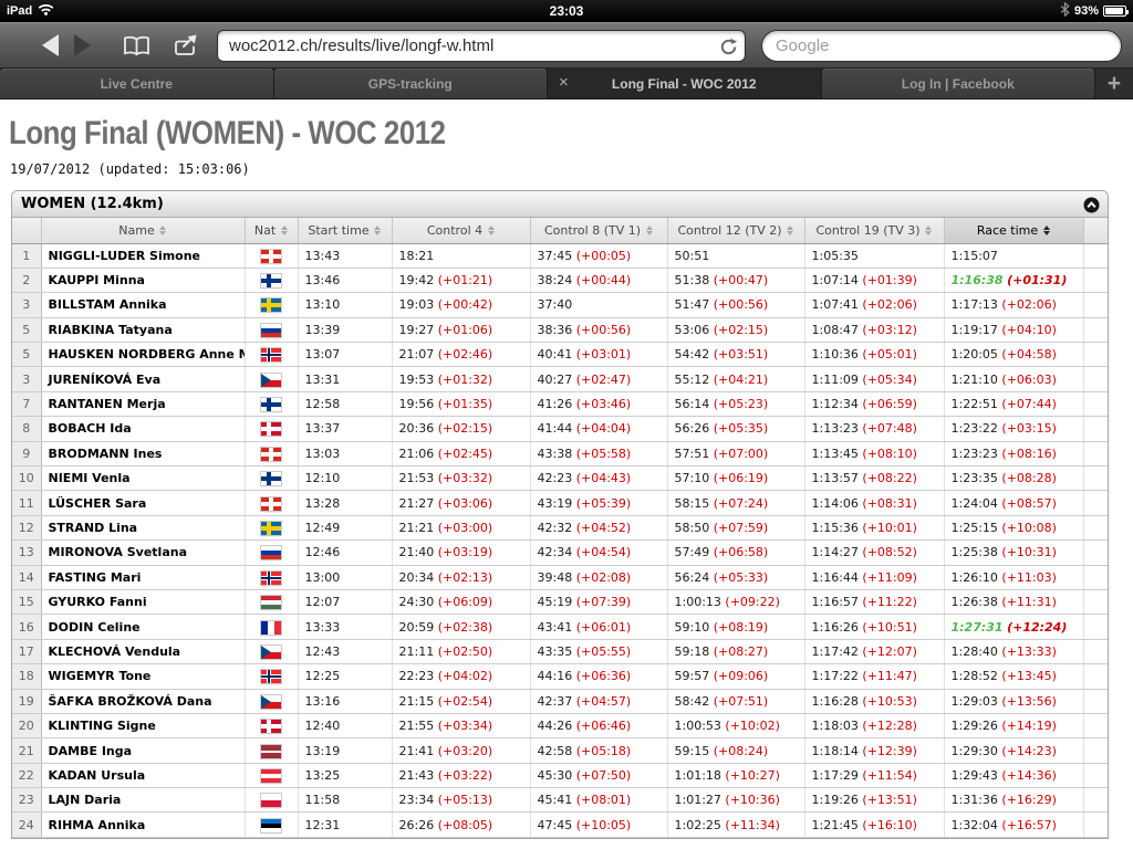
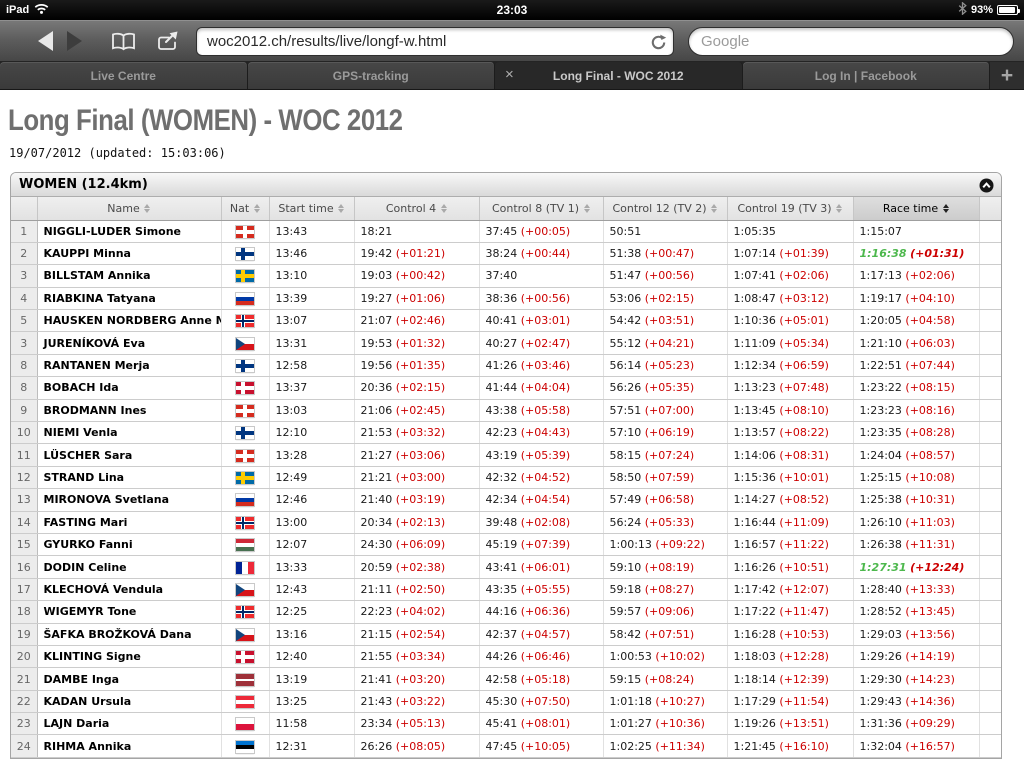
  iPad
  23:03
  93%
  woc2012.ch/results/live/longf-w.html
  Google
  Live Centre
  GPS-tracking
  ×
  Long Final - WOC 2012
  Log In | Facebook
  +
  Long Final (WOMEN) - WOC 2012
  19/07/2012 (updated: 15:03:06)
  WOMEN (12.4km)
  	Name	Nat	Start time	Control 4	Control 8 (TV 1)	Control 12 (TV 2)	Control 19 (TV 3)	Race time
  1	NIGGLI-LUDER Simone		13:43	18:21	37:45 (+00:05)	50:51	1:05:35	1:15:07
  2	KAUPPI Minna		13:46	19:42 (+01:21)	38:24 (+00:44)	51:38 (+00:47)	1:07:14 (+01:39)	1:16:38 (+01:31)
  3	BILLSTAM Annika		13:10	19:03 (+00:42)	37:40	51:47 (+00:56)	1:07:41 (+02:06)	1:17:13 (+02:06)
- 5	RIABKINA Tatyana		13:39	19:27 (+01:06)	38:36 (+00:56)	53:06 (+02:15)	1:08:47 (+03:12)	1:19:17 (+04:10)
+ 4	RIABKINA Tatyana		13:39	19:27 (+01:06)	38:36 (+00:56)	53:06 (+02:15)	1:08:47 (+03:12)	1:19:17 (+04:10)
  5	HAUSKEN NORDBERG Anne		13:07	21:07 (+02:46)	40:41 (+03:01)	54:42 (+03:51)	1:10:36 (+05:01)	1:20:05 (+04:58)
  3	JURENÍKOVÁ Eva		13:31	19:53 (+01:32)	40:27 (+02:47)	55:12 (+04:21)	1:11:09 (+05:34)	1:21:10 (+06:03)
- 7	RANTANEN Merja		12:58	19:56 (+01:35)	41:26 (+03:46)	56:14 (+05:23)	1:12:34 (+06:59)	1:22:51 (+07:44)
+ 8	RANTANEN Merja		12:58	19:56 (+01:35)	41:26 (+03:46)	56:14 (+05:23)	1:12:34 (+06:59)	1:22:51 (+07:44)
- 8	BOBACH Ida		13:37	20:36 (+02:15)	41:44 (+04:04)	56:26 (+05:35)	1:13:23 (+07:48)	1:23:22 (+03:15)
+ 8	BOBACH Ida		13:37	20:36 (+02:15)	41:44 (+04:04)	56:26 (+05:35)	1:13:23 (+07:48)	1:23:22 (+08:15)
  9	BRODMANN Ines		13:03	21:06 (+02:45)	43:38 (+05:58)	57:51 (+07:00)	1:13:45 (+08:10)	1:23:23 (+08:16)
  10	NIEMI Venla		12:10	21:53 (+03:32)	42:23 (+04:43)	57:10 (+06:19)	1:13:57 (+08:22)	1:23:35 (+08:28)
  11	LÜSCHER Sara		13:28	21:27 (+03:06)	43:19 (+05:39)	58:15 (+07:24)	1:14:06 (+08:31)	1:24:04 (+08:57)
  12	STRAND Lina		12:49	21:21 (+03:00)	42:32 (+04:52)	58:50 (+07:59)	1:15:36 (+10:01)	1:25:15 (+10:08)
  13	MIRONOVA Svetlana		12:46	21:40 (+03:19)	42:34 (+04:54)	57:49 (+06:58)	1:14:27 (+08:52)	1:25:38 (+10:31)
  14	FASTING Mari		13:00	20:34 (+02:13)	39:48 (+02:08)	56:24 (+05:33)	1:16:44 (+11:09)	1:26:10 (+11:03)
  15	GYURKO Fanni		12:07	24:30 (+06:09)	45:19 (+07:39)	1:00:13 (+09:22)	1:16:57 (+11:22)	1:26:38 (+11:31)
  16	DODIN Celine		13:33	20:59 (+02:38)	43:41 (+06:01)	59:10 (+08:19)	1:16:26 (+10:51)	1:27:31 (+12:24)
  17	KLECHOVÁ Vendula		12:43	21:11 (+02:50)	43:35 (+05:55)	59:18 (+08:27)	1:17:42 (+12:07)	1:28:40 (+13:33)
  18	WIGEMYR Tone		12:25	22:23 (+04:02)	44:16 (+06:36)	59:57 (+09:06)	1:17:22 (+11:47)	1:28:52 (+13:45)
  19	ŠAFKA BROŽKOVÁ Dana		13:16	21:15 (+02:54)	42:37 (+04:57)	58:42 (+07:51)	1:16:28 (+10:53)	1:29:03 (+13:56)
  20	KLINTING Signe		12:40	21:55 (+03:34)	44:26 (+06:46)	1:00:53 (+10:02)	1:18:03 (+12:28)	1:29:26 (+14:19)
  21	DAMBE Inga		13:19	21:41 (+03:20)	42:58 (+05:18)	59:15 (+08:24)	1:18:14 (+12:39)	1:29:30 (+14:23)
  22	KADAN Ursula		13:25	21:43 (+03:22)	45:30 (+07:50)	1:01:18 (+10:27)	1:17:29 (+11:54)	1:29:43 (+14:36)
- 23	LAJN Daria		11:58	23:34 (+05:13)	45:41 (+08:01)	1:01:27 (+10:36)	1:19:26 (+13:51)	1:31:36 (+16:29)
+ 23	LAJN Daria		11:58	23:34 (+05:13)	45:41 (+08:01)	1:01:27 (+10:36)	1:19:26 (+13:51)	1:31:36 (+09:29)
  24	RIHMA Annika		12:31	26:26 (+08:05)	47:45 (+10:05)	1:02:25 (+11:34)	1:21:45 (+16:10)	1:32:04 (+16:57)
